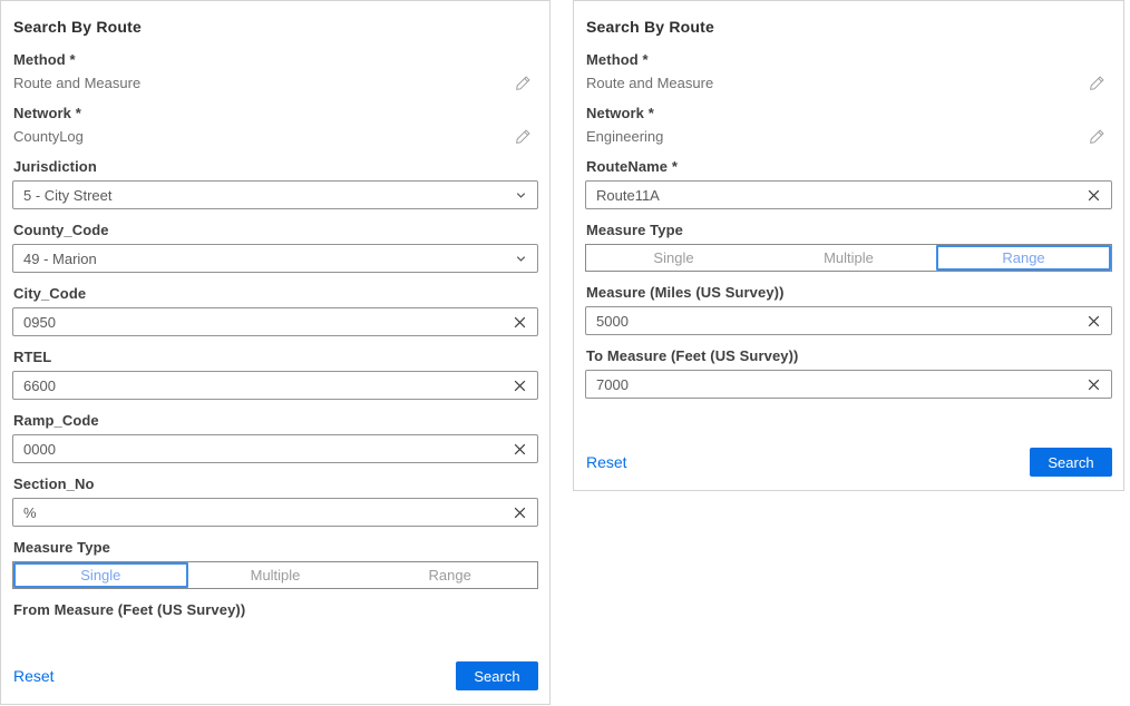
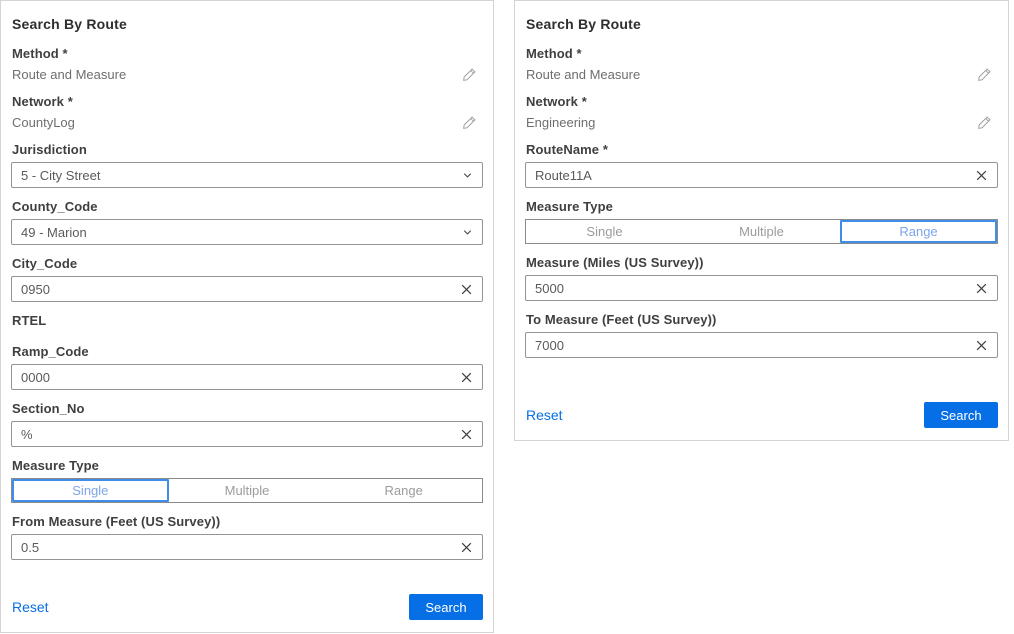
  Search By Route
  Method *
  Route and Measure
  Network *
  CountyLog
  Jurisdiction
  5 - City Street
  County_Code
  49 - Marion
  City_Code
  0950
  RTEL
- 6600
  Ramp_Code
  0000
  Section_No
  %
  Measure Type
  Single
  Multiple
  Range
  From Measure (Feet (US Survey))
+ 0.5
  Reset
  Search
  Search By Route
  Method *
  Route and Measure
  Network *
  Engineering
  RouteName *
  Route11A
  Measure Type
  Single
  Multiple
  Range
  Measure (Miles (US Survey))
  5000
  To Measure (Feet (US Survey))
  7000
  Reset
  Search
